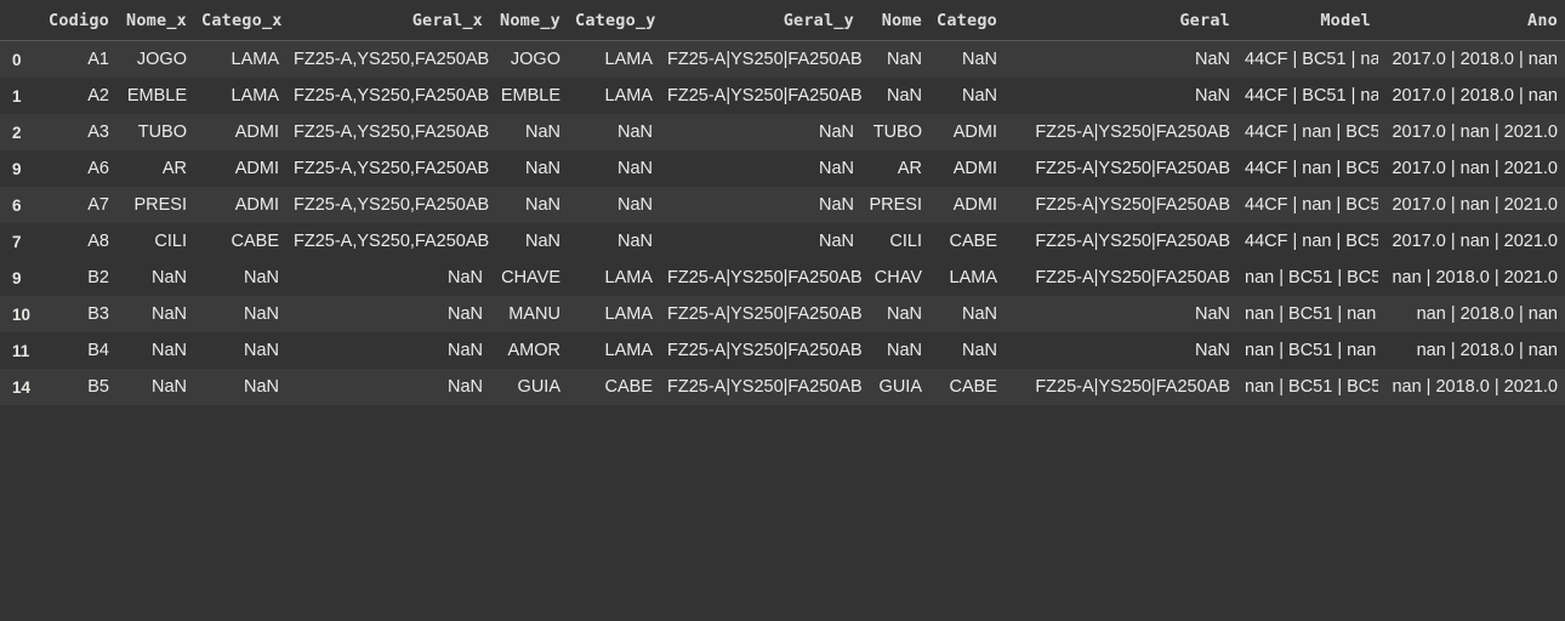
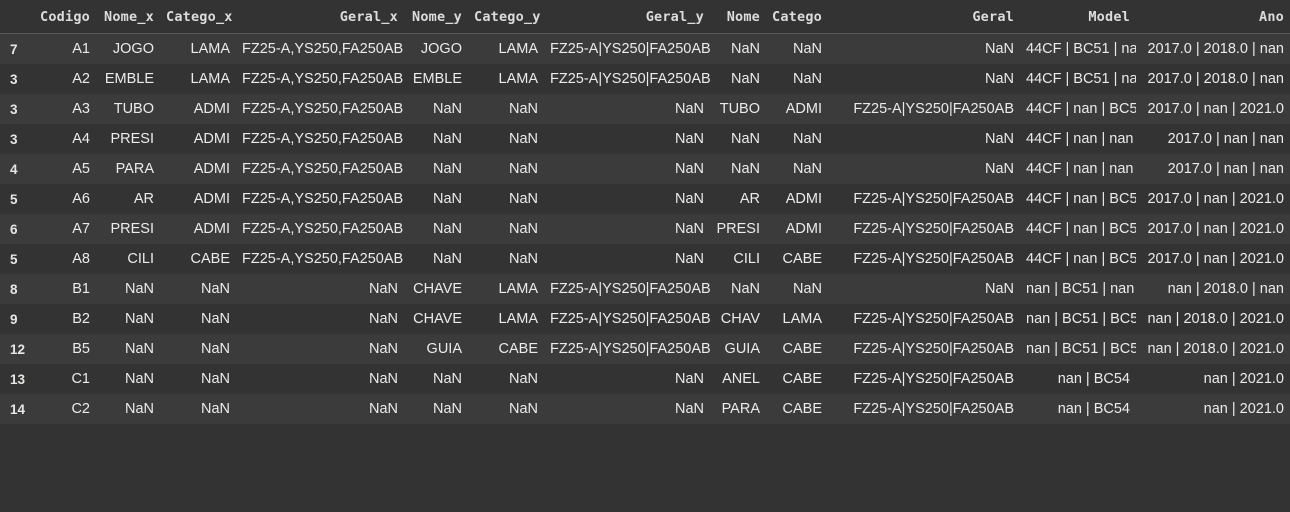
  	Codigo	Nome_x	Catego_x	Geral_x	Nome_y	Catego_y	Geral_y	Nome	Catego	Geral	Model	Ano
- 0	A1	JOGO	LAMA	FZ25-A,YS250,FA250AB	JOGO	LAMA	FZ25-A|YS250|FA250AB	NaN	NaN	NaN	44CF | BC51 | na	2017.0 | 2018.0 | nan
+ 7	A1	JOGO	LAMA	FZ25-A,YS250,FA250AB	JOGO	LAMA	FZ25-A|YS250|FA250AB	NaN	NaN	NaN	44CF | BC51 | na	2017.0 | 2018.0 | nan
- 1	A2	EMBLE	LAMA	FZ25-A,YS250,FA250AB	EMBLE	LAMA	FZ25-A|YS250|FA250AB	NaN	NaN	NaN	44CF | BC51 | na	2017.0 | 2018.0 | nan
+ 3	A2	EMBLE	LAMA	FZ25-A,YS250,FA250AB	EMBLE	LAMA	FZ25-A|YS250|FA250AB	NaN	NaN	NaN	44CF | BC51 | na	2017.0 | 2018.0 | nan
- 2	A3	TUBO	ADMI	FZ25-A,YS250,FA250AB	NaN	NaN	NaN	TUBO	ADMI	FZ25-A|YS250|FA250AB	44CF | nan | BC5	2017.0 | nan | 2021.0
+ 3	A3	TUBO	ADMI	FZ25-A,YS250,FA250AB	NaN	NaN	NaN	TUBO	ADMI	FZ25-A|YS250|FA250AB	44CF | nan | BC5	2017.0 | nan | 2021.0
+ 3	A4	PRESI	ADMI	FZ25-A,YS250,FA250AB	NaN	NaN	NaN	NaN	NaN	NaN	44CF | nan | nan	2017.0 | nan | nan
+ 4	A5	PARA	ADMI	FZ25-A,YS250,FA250AB	NaN	NaN	NaN	NaN	NaN	NaN	44CF | nan | nan	2017.0 | nan | nan
- 9	A6	AR	ADMI	FZ25-A,YS250,FA250AB	NaN	NaN	NaN	AR	ADMI	FZ25-A|YS250|FA250AB	44CF | nan | BC5	2017.0 | nan | 2021.0
+ 5	A6	AR	ADMI	FZ25-A,YS250,FA250AB	NaN	NaN	NaN	AR	ADMI	FZ25-A|YS250|FA250AB	44CF | nan | BC5	2017.0 | nan | 2021.0
  6	A7	PRESI	ADMI	FZ25-A,YS250,FA250AB	NaN	NaN	NaN	PRESI	ADMI	FZ25-A|YS250|FA250AB	44CF | nan | BC5	2017.0 | nan | 2021.0
- 7	A8	CILI	CABE	FZ25-A,YS250,FA250AB	NaN	NaN	NaN	CILI	CABE	FZ25-A|YS250|FA250AB	44CF | nan | BC5	2017.0 | nan | 2021.0
+ 5	A8	CILI	CABE	FZ25-A,YS250,FA250AB	NaN	NaN	NaN	CILI	CABE	FZ25-A|YS250|FA250AB	44CF | nan | BC5	2017.0 | nan | 2021.0
+ 8	B1	NaN	NaN	NaN	CHAVE	LAMA	FZ25-A|YS250|FA250AB	NaN	NaN	NaN	nan | BC51 | nan	nan | 2018.0 | nan
  9	B2	NaN	NaN	NaN	CHAVE	LAMA	FZ25-A|YS250|FA250AB	CHAV	LAMA	FZ25-A|YS250|FA250AB	nan | BC51 | BC5	nan | 2018.0 | 2021.0
- 10	B3	NaN	NaN	NaN	MANU	LAMA	FZ25-A|YS250|FA250AB	NaN	NaN	NaN	nan | BC51 | nan	nan | 2018.0 | nan
- 11	B4	NaN	NaN	NaN	AMOR	LAMA	FZ25-A|YS250|FA250AB	NaN	NaN	NaN	nan | BC51 | nan	nan | 2018.0 | nan
- 14	B5	NaN	NaN	NaN	GUIA	CABE	FZ25-A|YS250|FA250AB	GUIA	CABE	FZ25-A|YS250|FA250AB	nan | BC51 | BC5	nan | 2018.0 | 2021.0
+ 12	B5	NaN	NaN	NaN	GUIA	CABE	FZ25-A|YS250|FA250AB	GUIA	CABE	FZ25-A|YS250|FA250AB	nan | BC51 | BC5	nan | 2018.0 | 2021.0
+ 13	C1	NaN	NaN	NaN	NaN	NaN	NaN	ANEL	CABE	FZ25-A|YS250|FA250AB	nan | BC54	nan | 2021.0
+ 14	C2	NaN	NaN	NaN	NaN	NaN	NaN	PARA	CABE	FZ25-A|YS250|FA250AB	nan | BC54	nan | 2021.0
